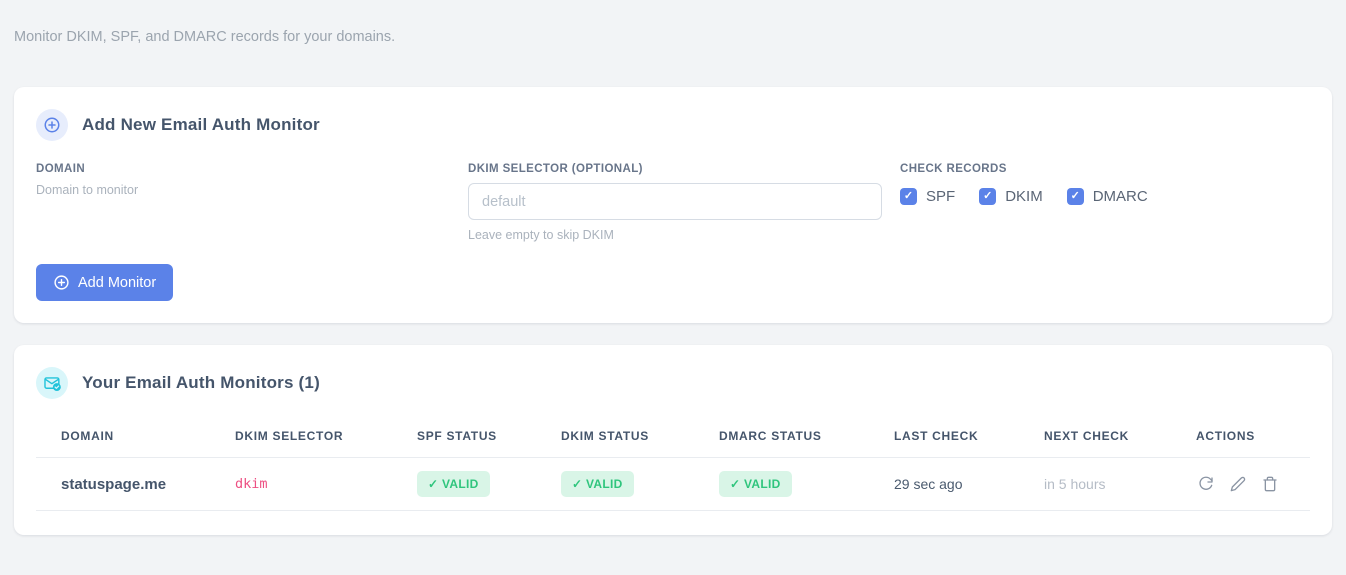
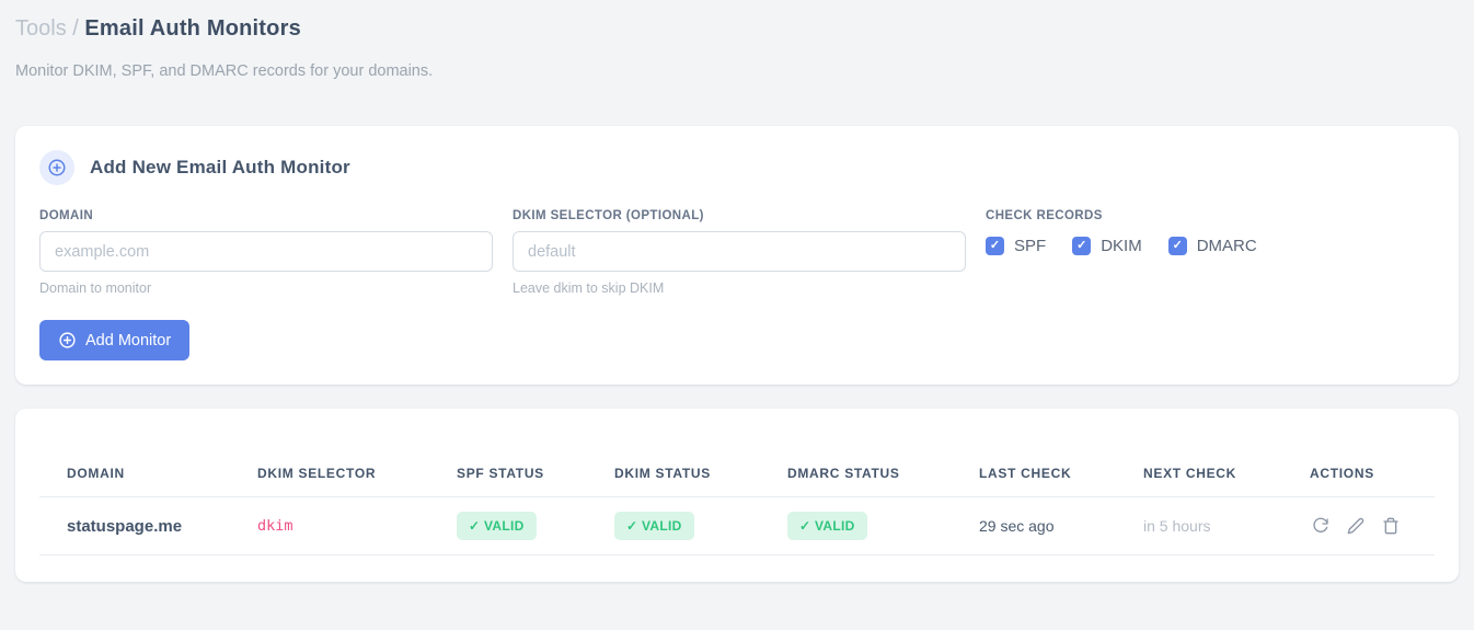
+ Tools / Email Auth Monitors
  Monitor DKIM, SPF, and DMARC records for your domains.
  Add New Email Auth Monitor
  DOMAIN
+ example.com
  Domain to monitor
  DKIM SELECTOR (OPTIONAL)
  default
- Leave empty to skip DKIM
+ Leave dkim to skip DKIM
  CHECK RECORDS
  ✓
  SPF
  ✓
  DKIM
  ✓
  DMARC
  Add Monitor
- Your Email Auth Monitors (1)
  DOMAIN
  DKIM SELECTOR
  SPF STATUS
  DKIM STATUS
  DMARC STATUS
  LAST CHECK
  NEXT CHECK
  ACTIONS
  statuspage.me
  dkim
  ✓ VALID
  ✓ VALID
  ✓ VALID
  29 sec ago
  in 5 hours
